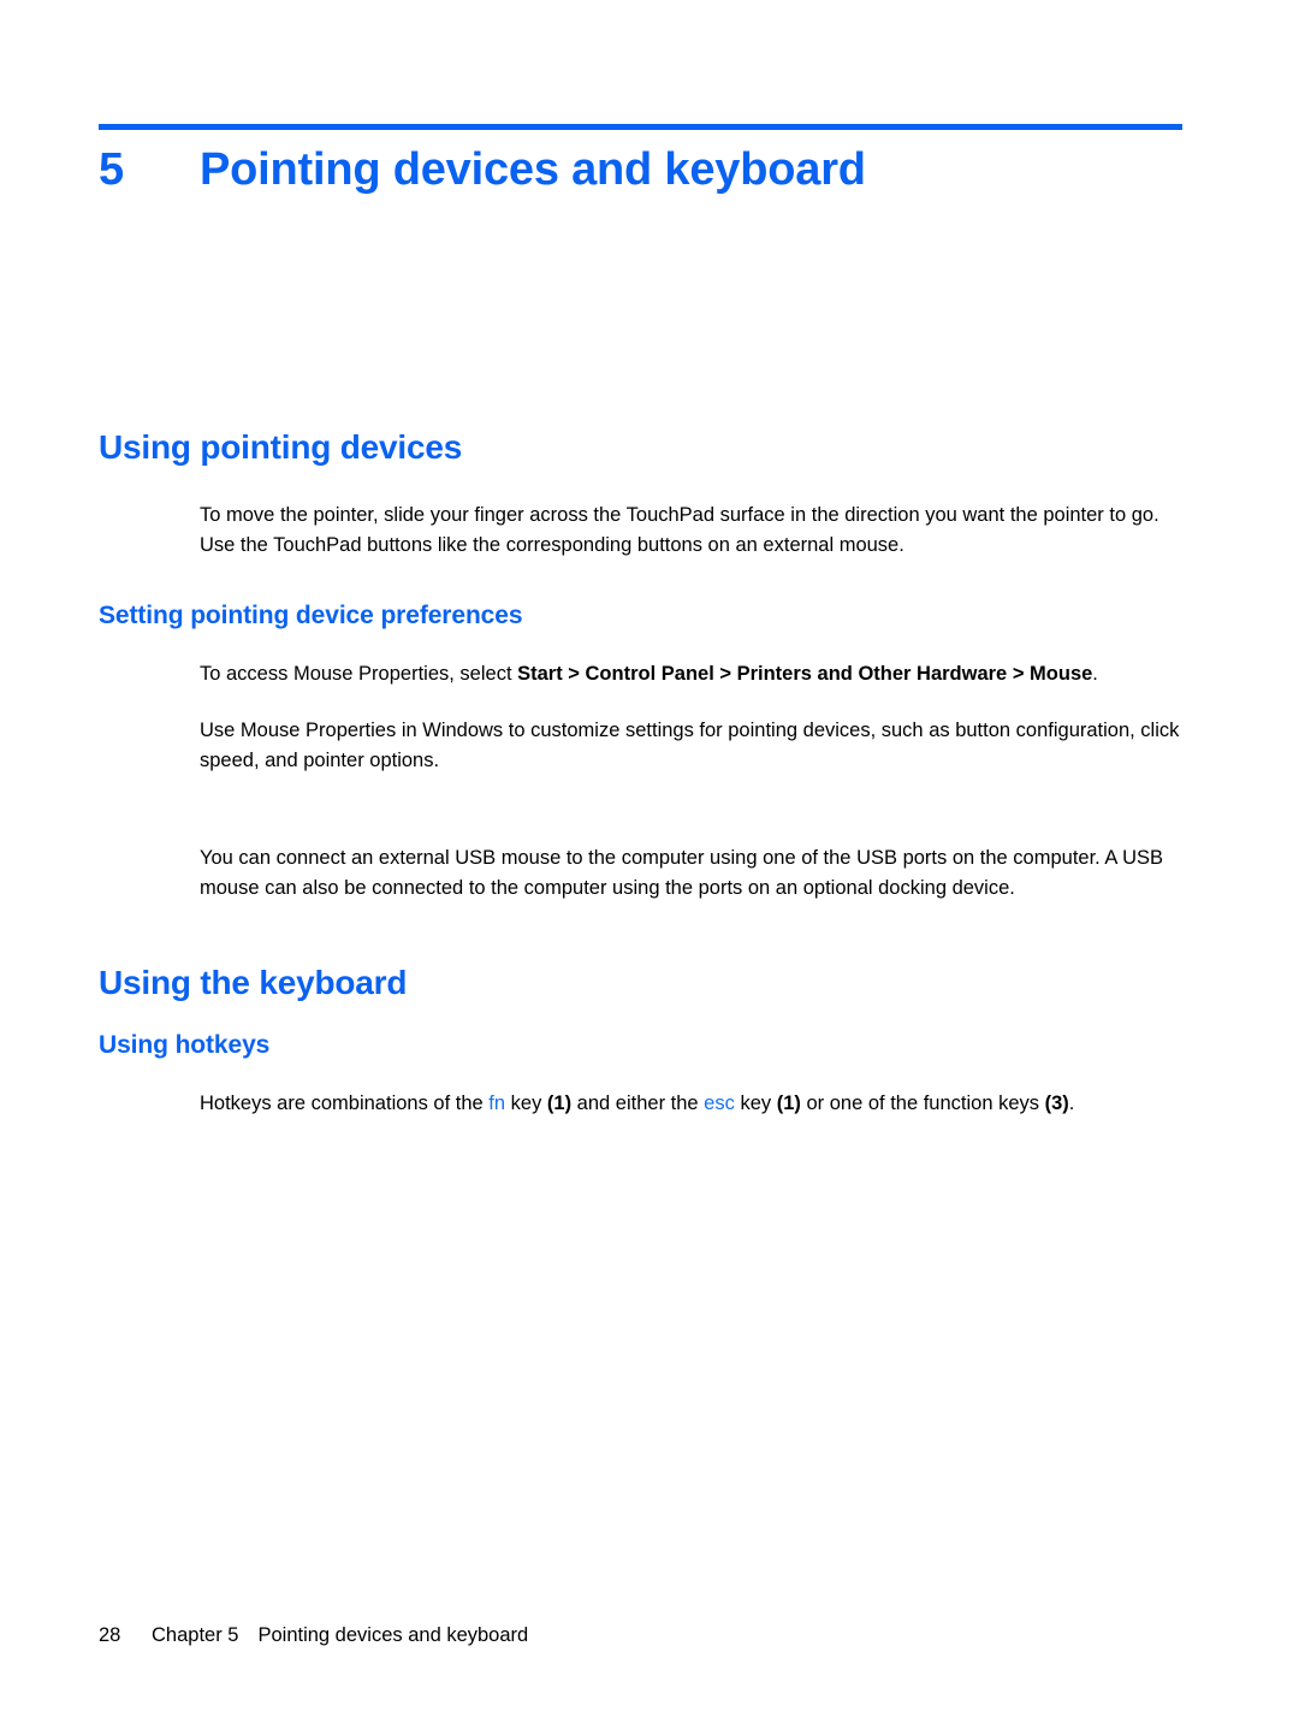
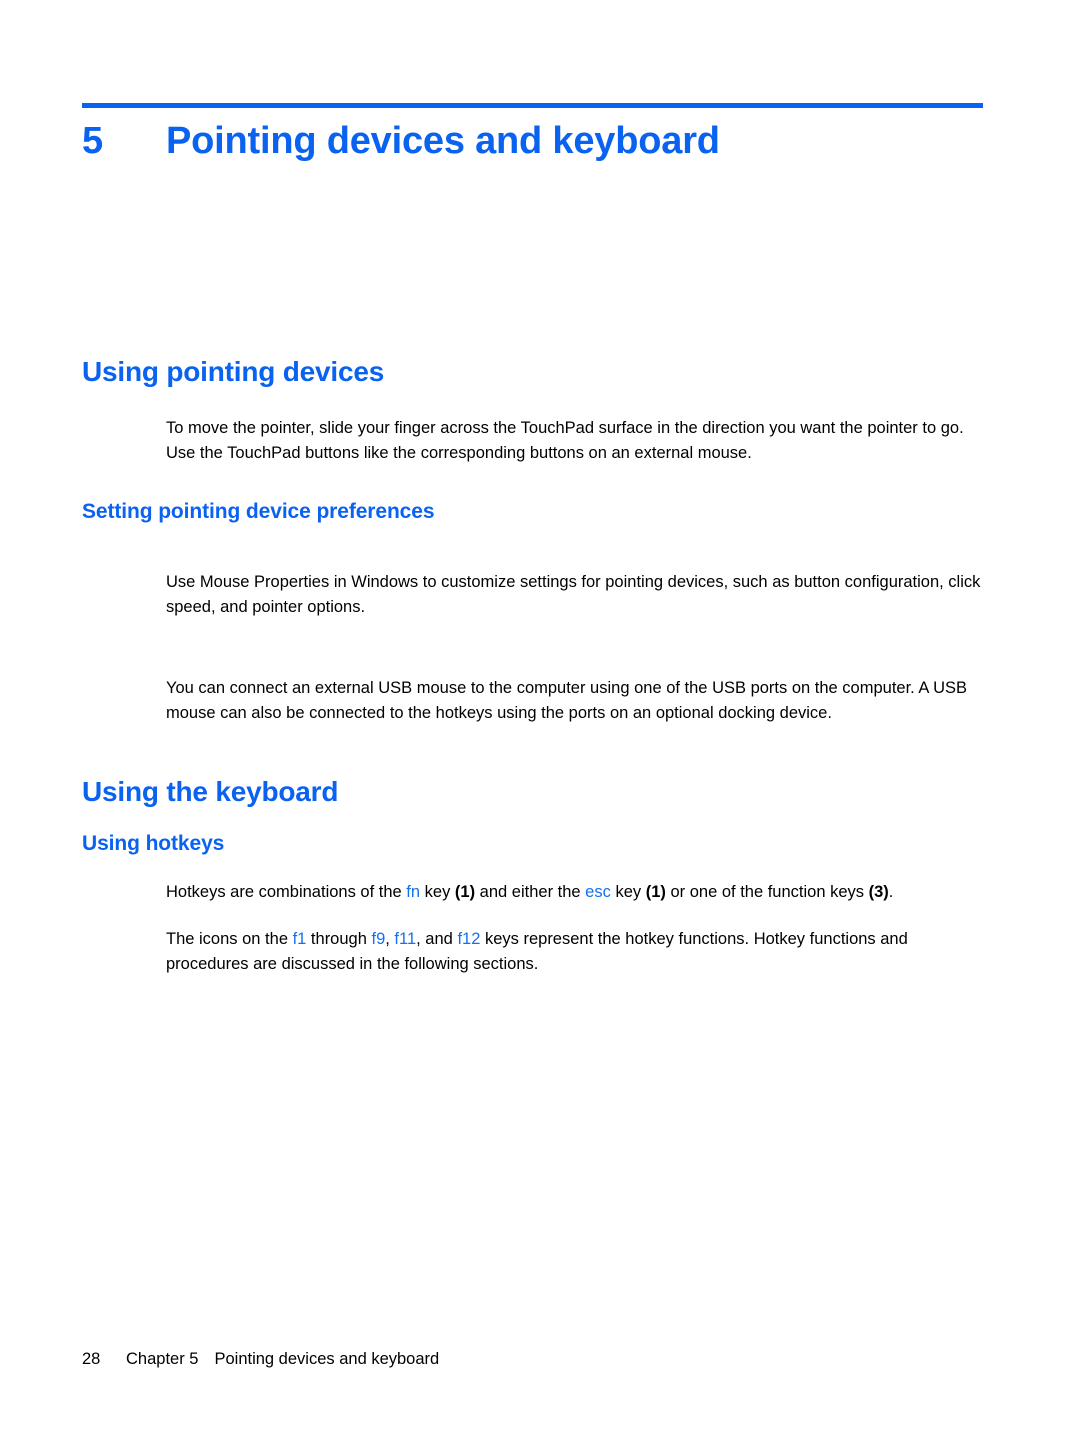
  5 Pointing devices and keyboard
  Using pointing devices
  To move the pointer, slide your finger across the TouchPad surface in the direction you want the pointer to go. Use the TouchPad buttons like the corresponding buttons on an external mouse.
  Setting pointing device preferences
- To access Mouse Properties, select Start > Control Panel > Printers and Other Hardware > Mouse.
  Use Mouse Properties in Windows to customize settings for pointing devices, such as button configuration, click speed, and pointer options.
- You can connect an external USB mouse to the computer using one of the USB ports on the computer. A USB mouse can also be connected to the computer using the ports on an optional docking device.
+ You can connect an external USB mouse to the computer using one of the USB ports on the computer. A USB mouse can also be connected to the hotkeys using the ports on an optional docking device.
  Using the keyboard
  Using hotkeys
  Hotkeys are combinations of the fn key (1) and either the esc key (1) or one of the function keys (3).
+ The icons on the f1 through f9, f11, and f12 keys represent the hotkey functions. Hotkey functions and procedures are discussed in the following sections.
  28 Chapter 5 Pointing devices and keyboard
